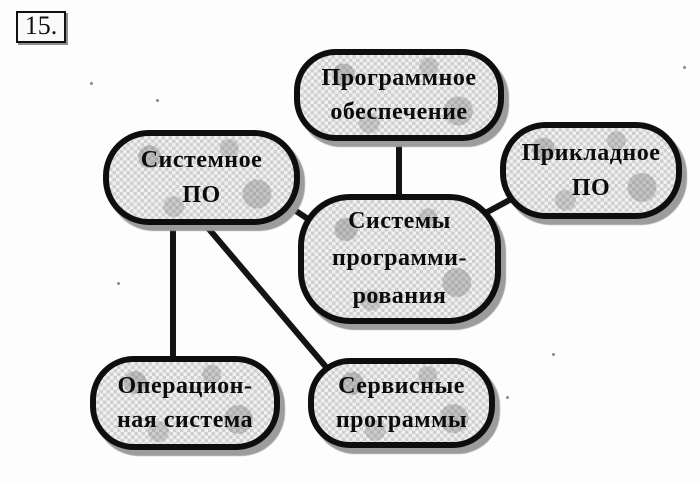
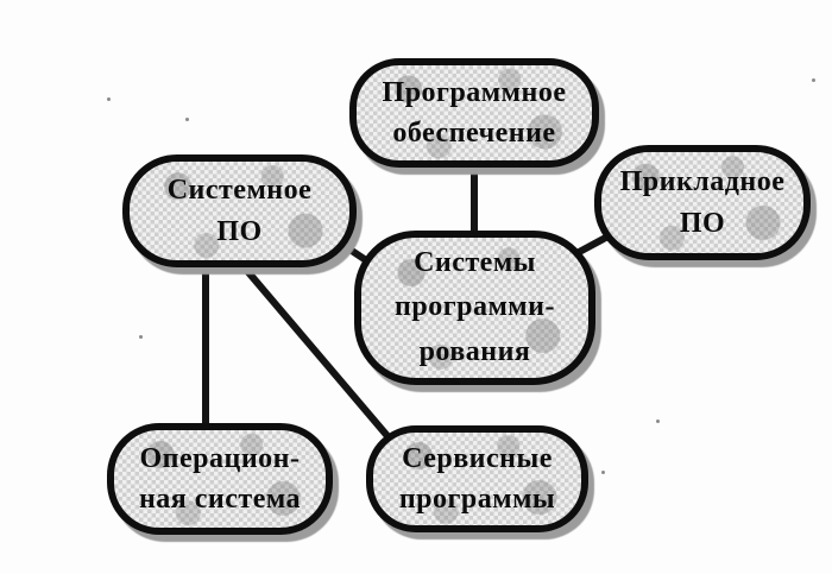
- 15.
  Программное
  обеспечение
  Системное
  ПО
  Прикладное
  ПО
  Системы
  программи-
  рования
  Операцион-
  ная система
  Сервисные
  программы
